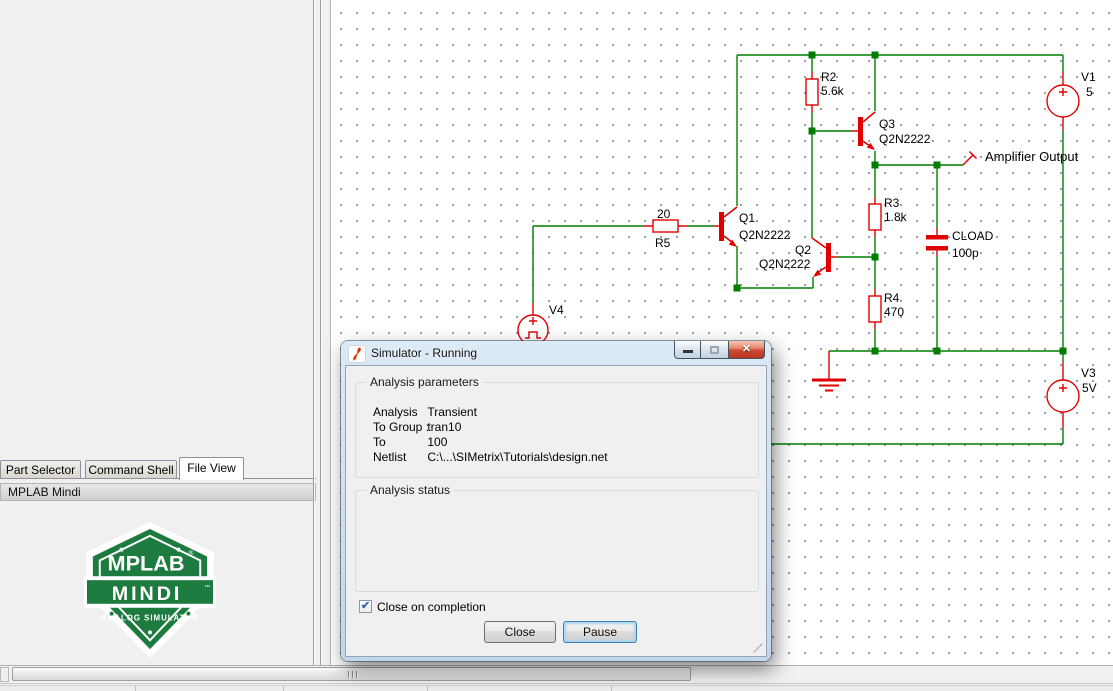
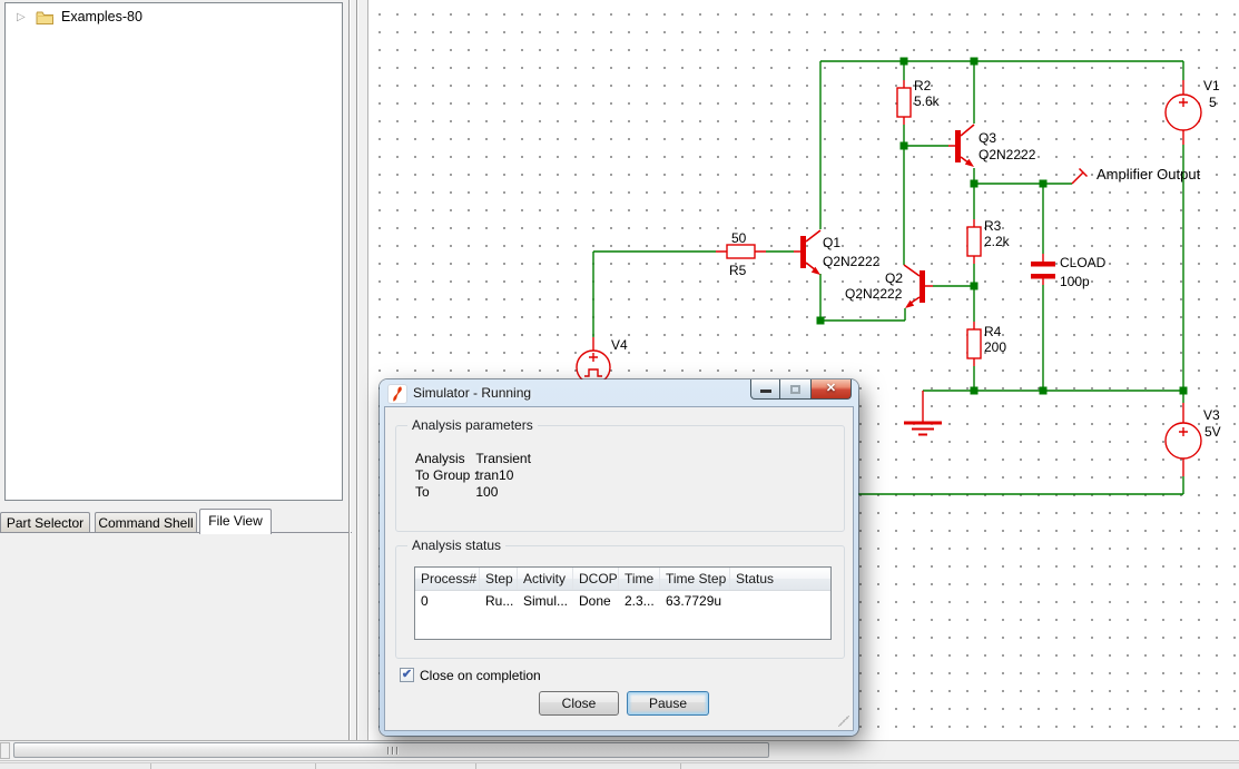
  R2
  5.6k
  Q3
  Q2N2222
  V1
  5
  Amplifier Output
  R3
- 1.8k
+ 2.2k
  CLOAD
  100p
  Q1
  Q2N2222
- 20
+ 50
  R5
  Q2
  Q2N2222
  R4
- 470
+ 200
  V3
  5V
  V4
+ ▷
+ Examples-80
  Part Selector
  Command Shell
  File View
- MPLAB Mindi
- MPLAB
- MINDI
- ANALOG SIMULATOR
  Simulator - Running
  ✕
  Analysis parameters
  Analysis Transient
  To Group tran10
  To 100
- Netlist C:\...\SIMetrix\Tutorials\design.net
  Analysis status
+ Process#
+ Step
+ Activity
+ DCOP
+ Time
+ Time Step
+ Status
+ 0
+ Ru...
+ Simul...
+ Done
+ 2.3...
+ 63.7729u
  ✔
  Close on completion
  Close
  Pause
